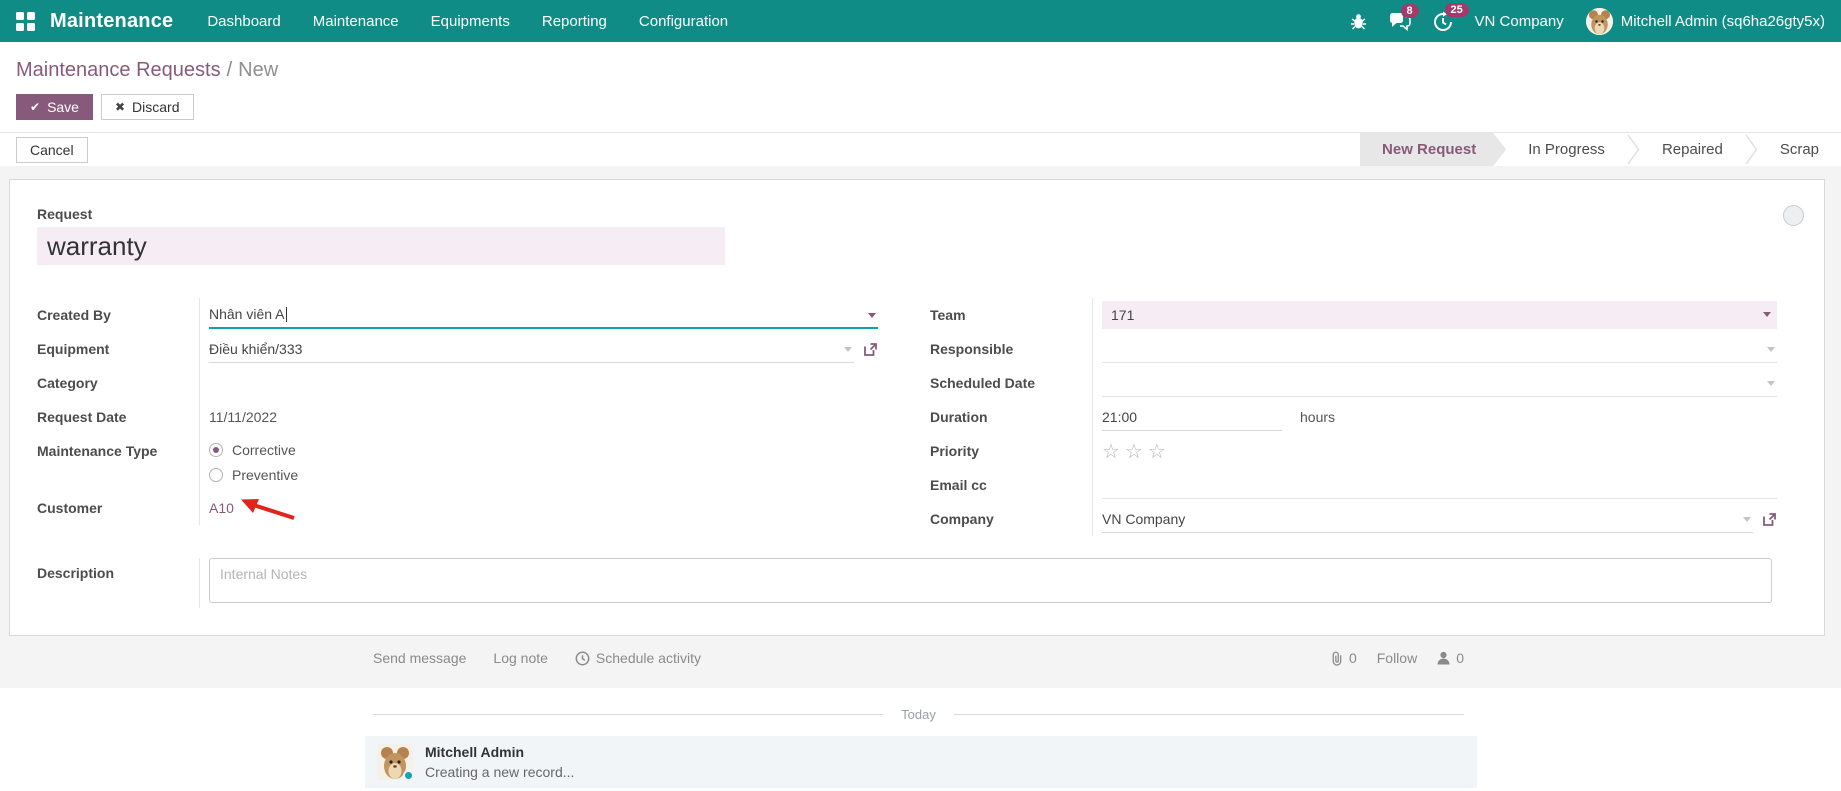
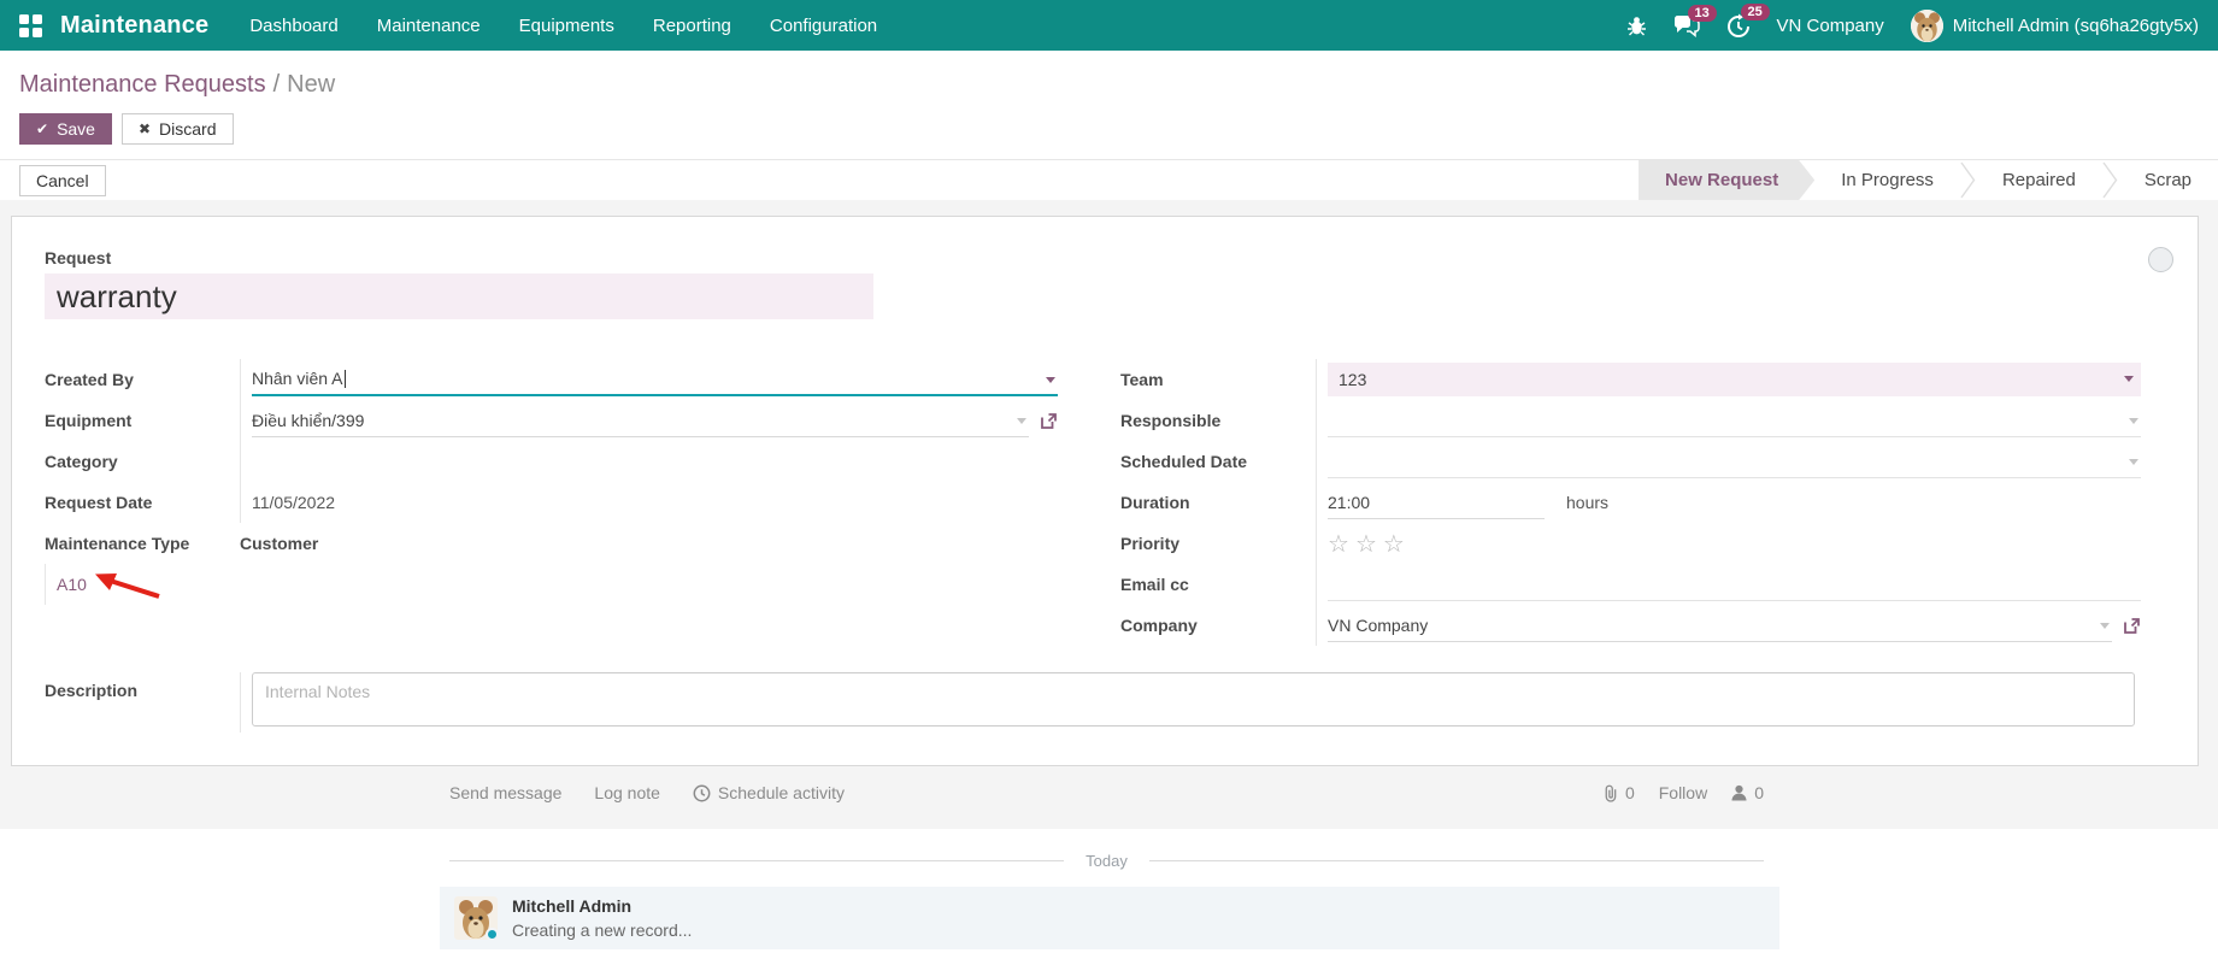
  Maintenance
  Dashboard
  Maintenance
  Equipments
  Reporting
  Configuration
- 8
+ 13
  25
  VN Company
  Mitchell Admin (sq6ha26gty5x)
  Maintenance Requests / New
  ✔
  Save
  ✖
  Discard
  Cancel
  New Request
  In Progress
  Repaired
  Scrap
  Request
  warranty
  Created By
  Nhân viên A
  Equipment
- Điều khiển/333
+ Điều khiển/399
  Category
  Request Date
- 11/11/2022
+ 11/05/2022
  Maintenance Type
- Corrective
- Preventive
  Customer
  A10
  Team
- 171
+ 123
  Responsible
  Scheduled Date
  Duration
  21:00
  hours
  Priority
  ☆☆☆
  Email cc
  Company
  VN Company
  Description
  Internal Notes
  Send message
  Log note
  Schedule activity
  0
  Follow
  0
  Today
  Mitchell Admin
  Creating a new record...
